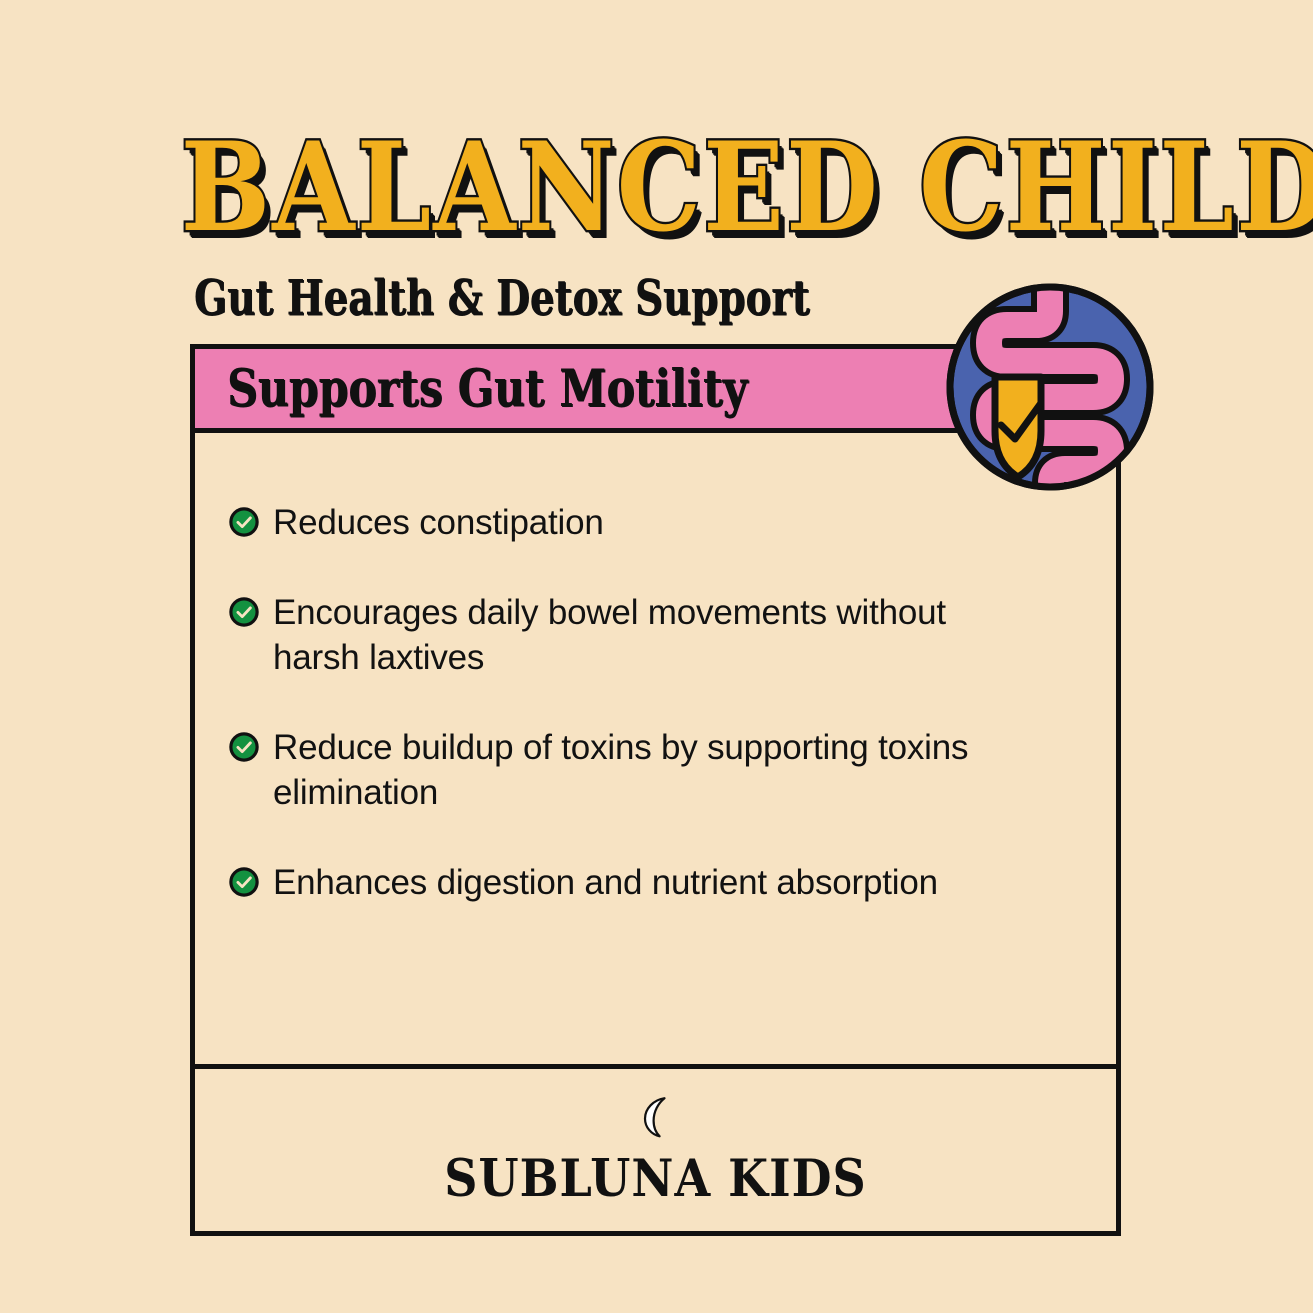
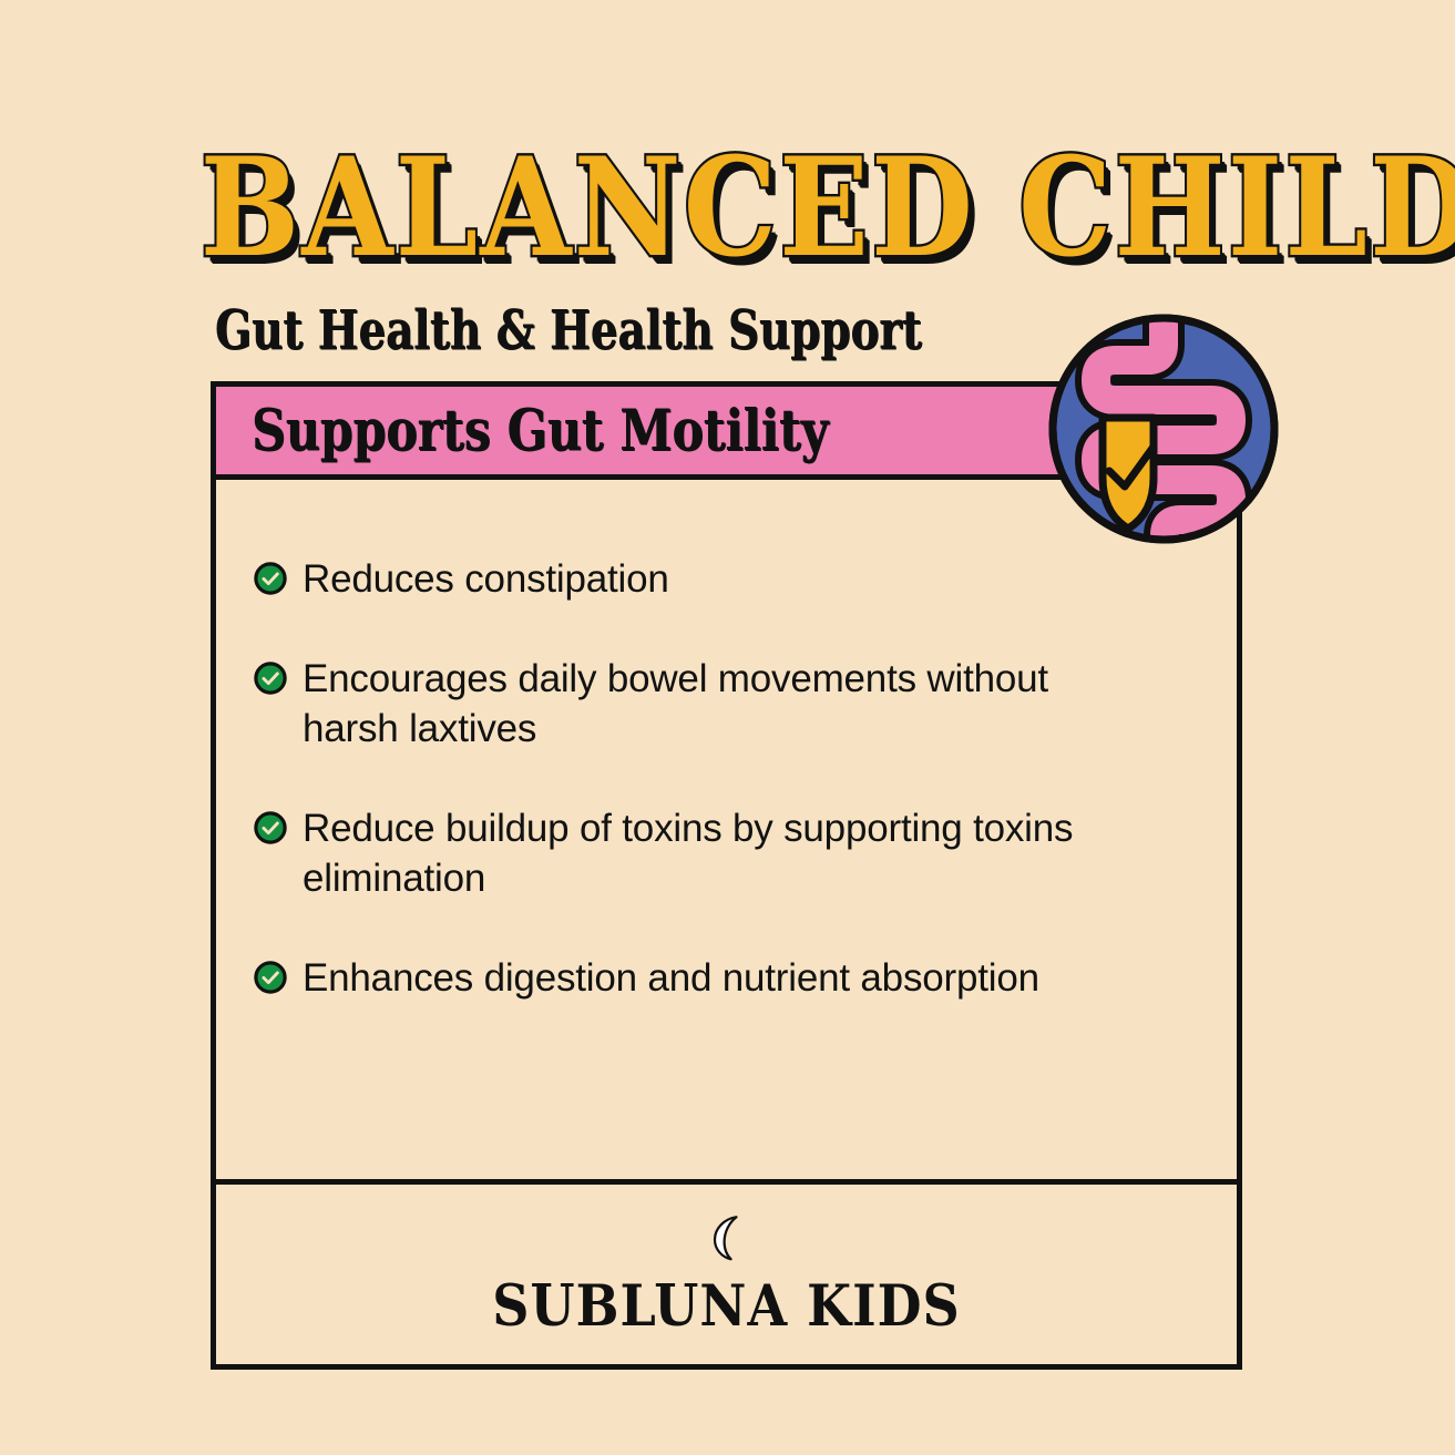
  BALANCED CHILD
- Gut Health & Detox Support
+ Gut Health & Health Support
  Supports Gut Motility
  Reduces constipation
  Encourages daily bowel movements without harsh laxtives
  Reduce buildup of toxins by supporting toxins elimination
  Enhances digestion and nutrient absorption
  SUBLUNA KIDS
